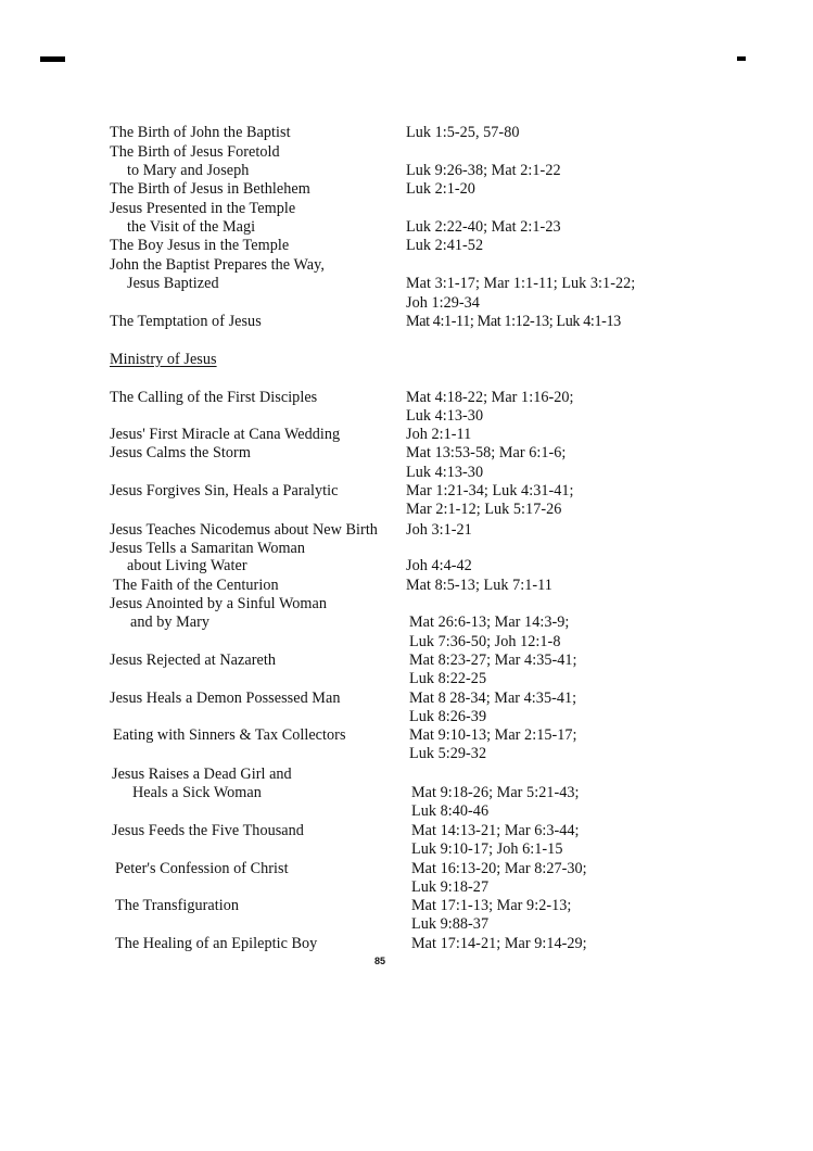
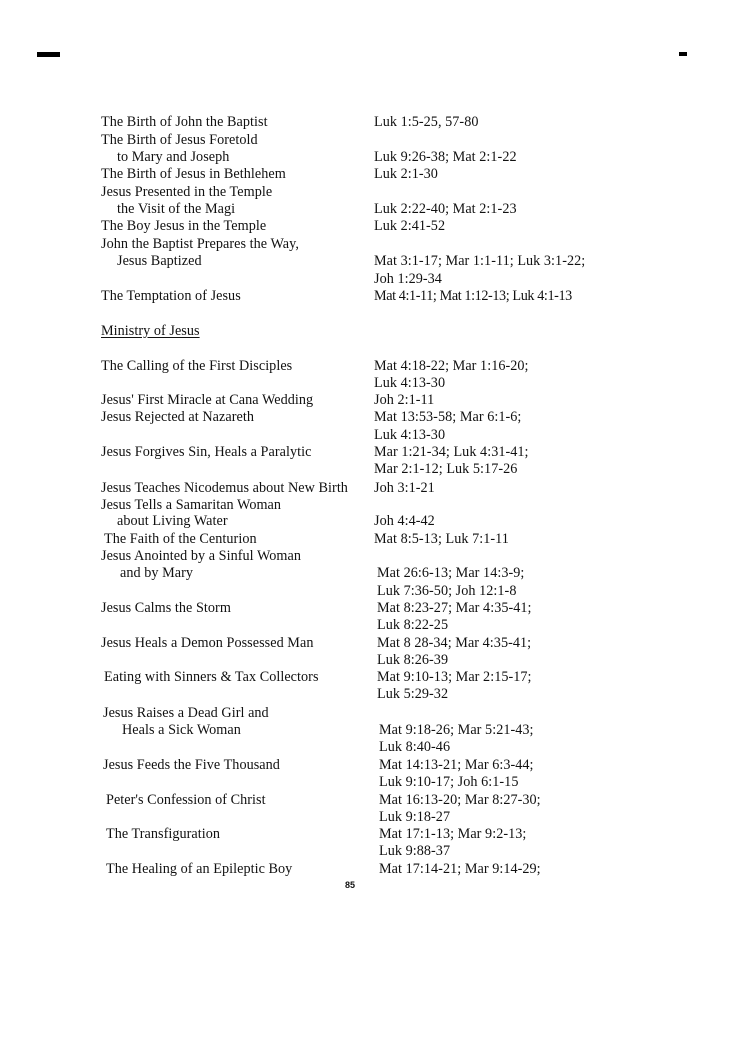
  The Birth of John the Baptist
  Luk 1:5-25, 57-80
  The Birth of Jesus Foretold
  to Mary and Joseph
  Luk 9:26-38; Mat 2:1-22
  The Birth of Jesus in Bethlehem
- Luk 2:1-20
+ Luk 2:1-30
  Jesus Presented in the Temple
  the Visit of the Magi
  Luk 2:22-40; Mat 2:1-23
  The Boy Jesus in the Temple
  Luk 2:41-52
  John the Baptist Prepares the Way,
  Jesus Baptized
  Mat 3:1-17; Mar 1:1-11; Luk 3:1-22;
  Joh 1:29-34
  The Temptation of Jesus
  Mat 4:1-11; Mat 1:12-13; Luk 4:1-13
  Ministry of Jesus
  The Calling of the First Disciples
  Mat 4:18-22; Mar 1:16-20;
  Luk 4:13-30
  Jesus' First Miracle at Cana Wedding
  Joh 2:1-11
- Jesus Calms the Storm
+ Jesus Rejected at Nazareth
  Mat 13:53-58; Mar 6:1-6;
  Luk 4:13-30
  Jesus Forgives Sin, Heals a Paralytic
  Mar 1:21-34; Luk 4:31-41;
  Mar 2:1-12; Luk 5:17-26
  Jesus Teaches Nicodemus about New Birth
  Joh 3:1-21
  Jesus Tells a Samaritan Woman
  about Living Water
  Joh 4:4-42
  The Faith of the Centurion
  Mat 8:5-13; Luk 7:1-11
  Jesus Anointed by a Sinful Woman
  and by Mary
  Mat 26:6-13; Mar 14:3-9;
  Luk 7:36-50; Joh 12:1-8
- Jesus Rejected at Nazareth
+ Jesus Calms the Storm
  Mat 8:23-27; Mar 4:35-41;
  Luk 8:22-25
  Jesus Heals a Demon Possessed Man
  Mat 8 28-34; Mar 4:35-41;
  Luk 8:26-39
  Eating with Sinners & Tax Collectors
  Mat 9:10-13; Mar 2:15-17;
  Luk 5:29-32
  Jesus Raises a Dead Girl and
  Heals a Sick Woman
  Mat 9:18-26; Mar 5:21-43;
  Luk 8:40-46
  Jesus Feeds the Five Thousand
  Mat 14:13-21; Mar 6:3-44;
  Luk 9:10-17; Joh 6:1-15
  Peter's Confession of Christ
  Mat 16:13-20; Mar 8:27-30;
  Luk 9:18-27
  The Transfiguration
  Mat 17:1-13; Mar 9:2-13;
  Luk 9:88-37
  The Healing of an Epileptic Boy
  Mat 17:14-21; Mar 9:14-29;
  85
